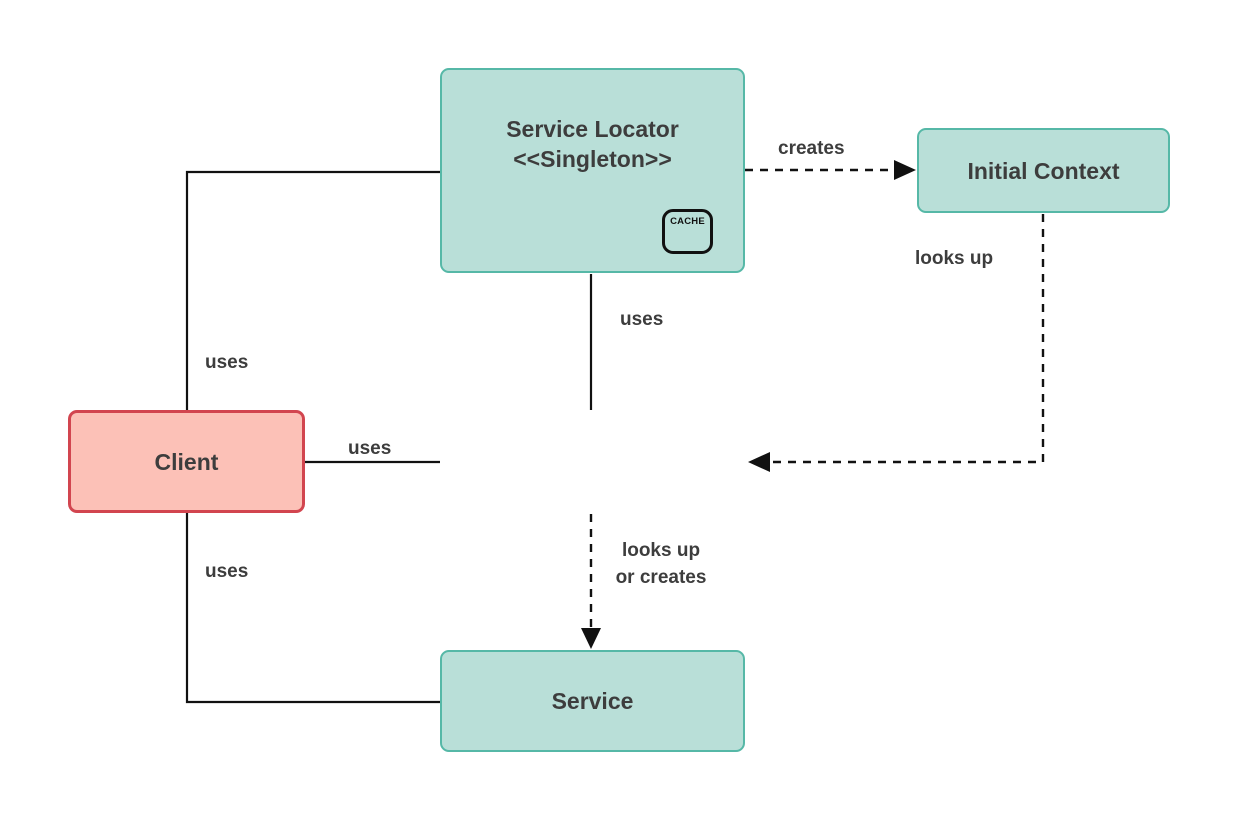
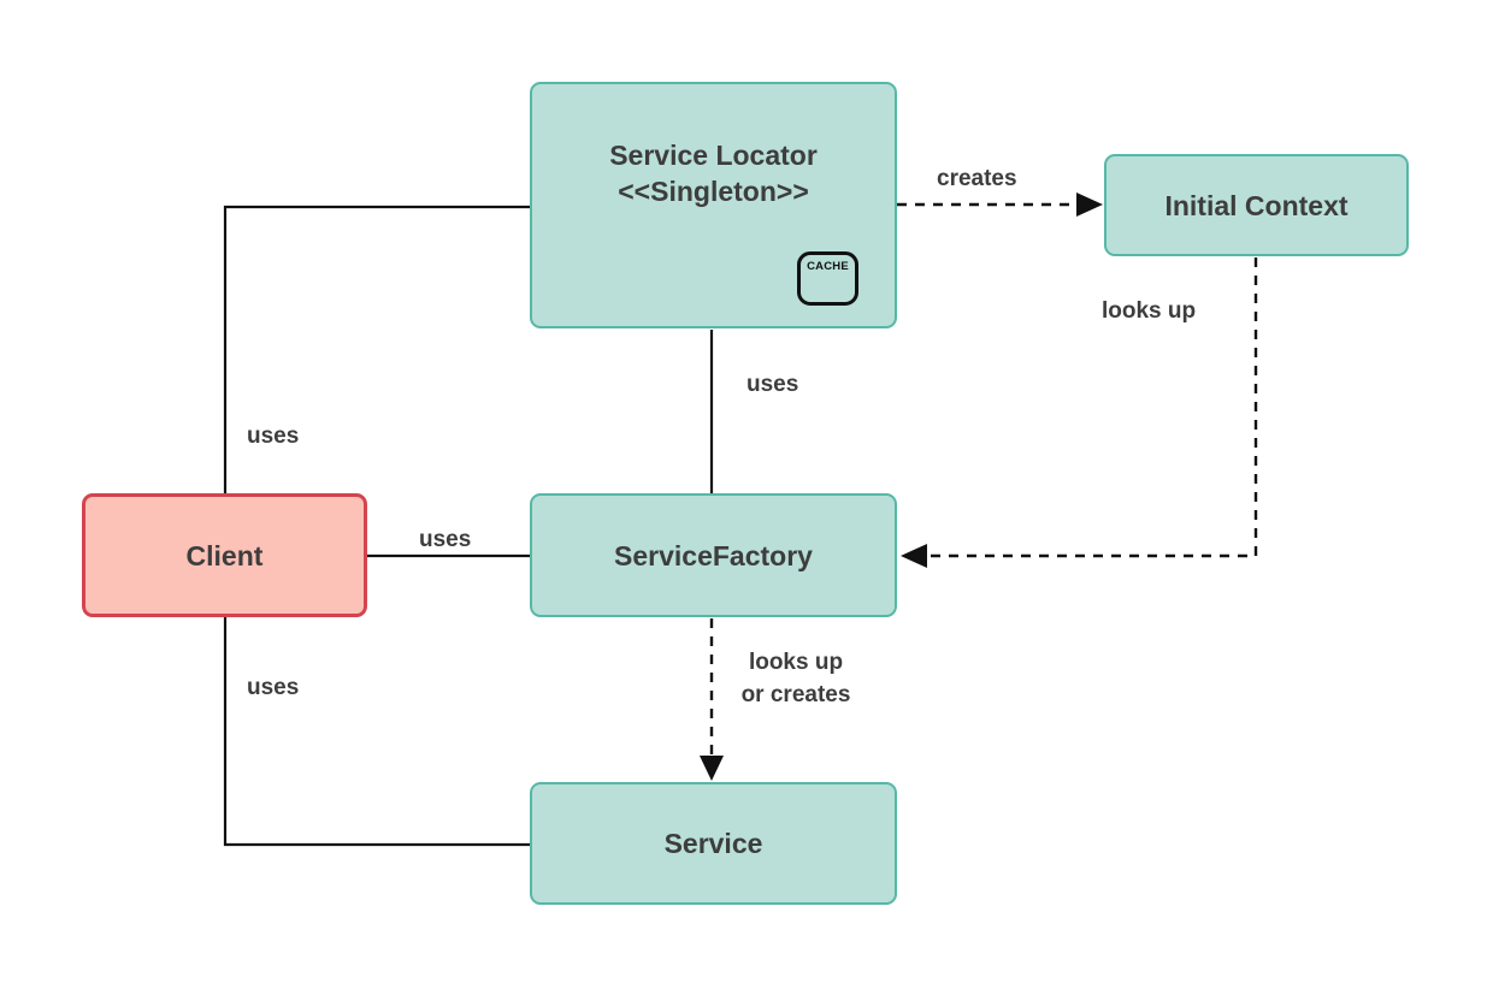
  Service Locator
  <<Singleton>>
  CACHE
  Initial Context
  Client
+ ServiceFactory
  Service
  uses
  uses
  uses
  uses
  creates
  looks up
  looks up
  or creates
